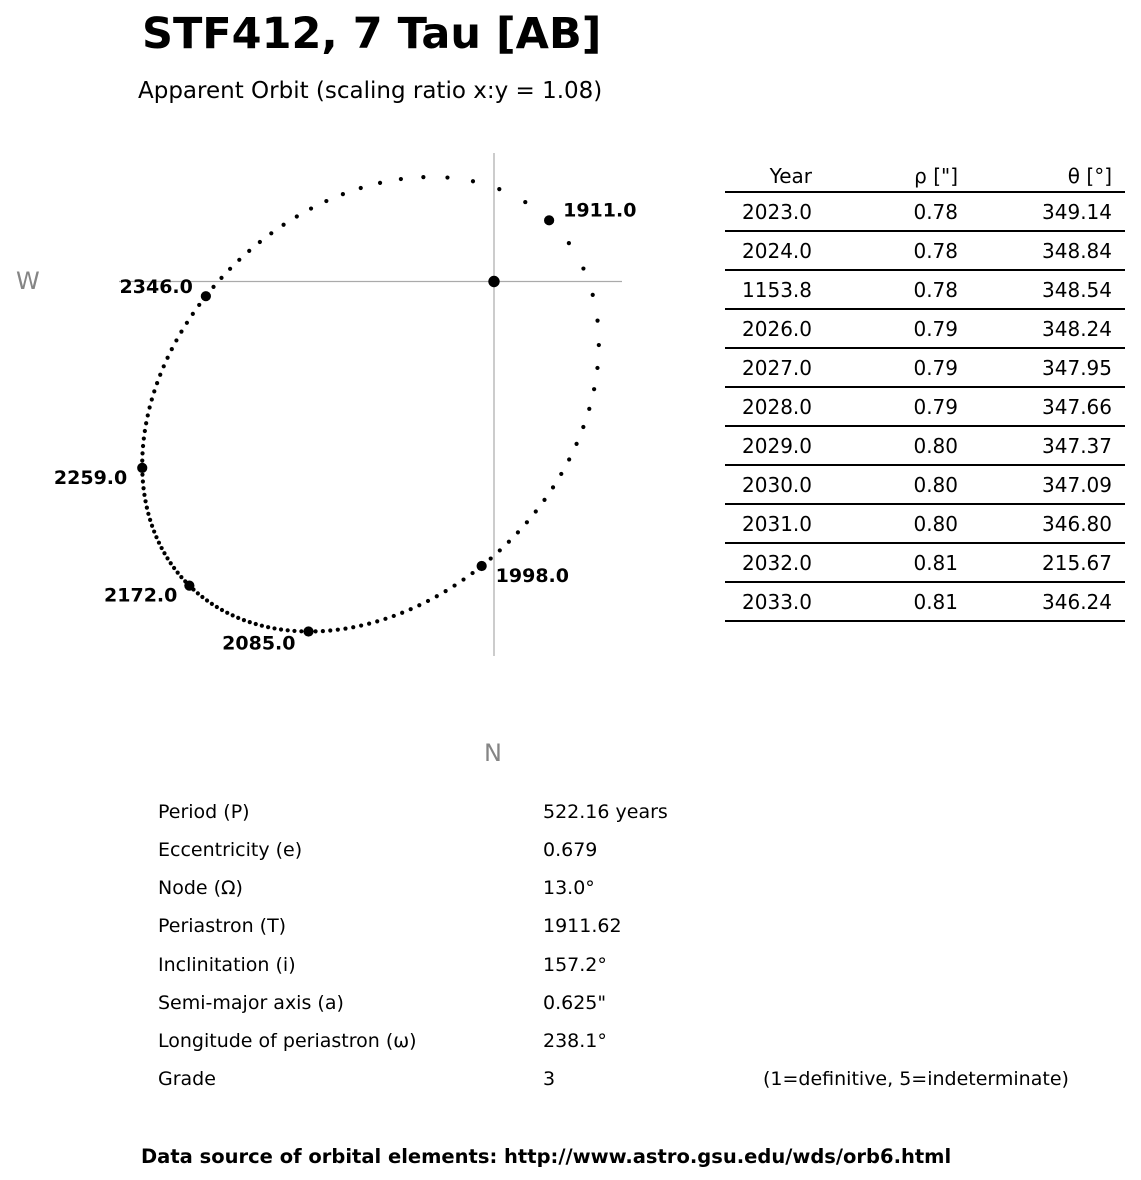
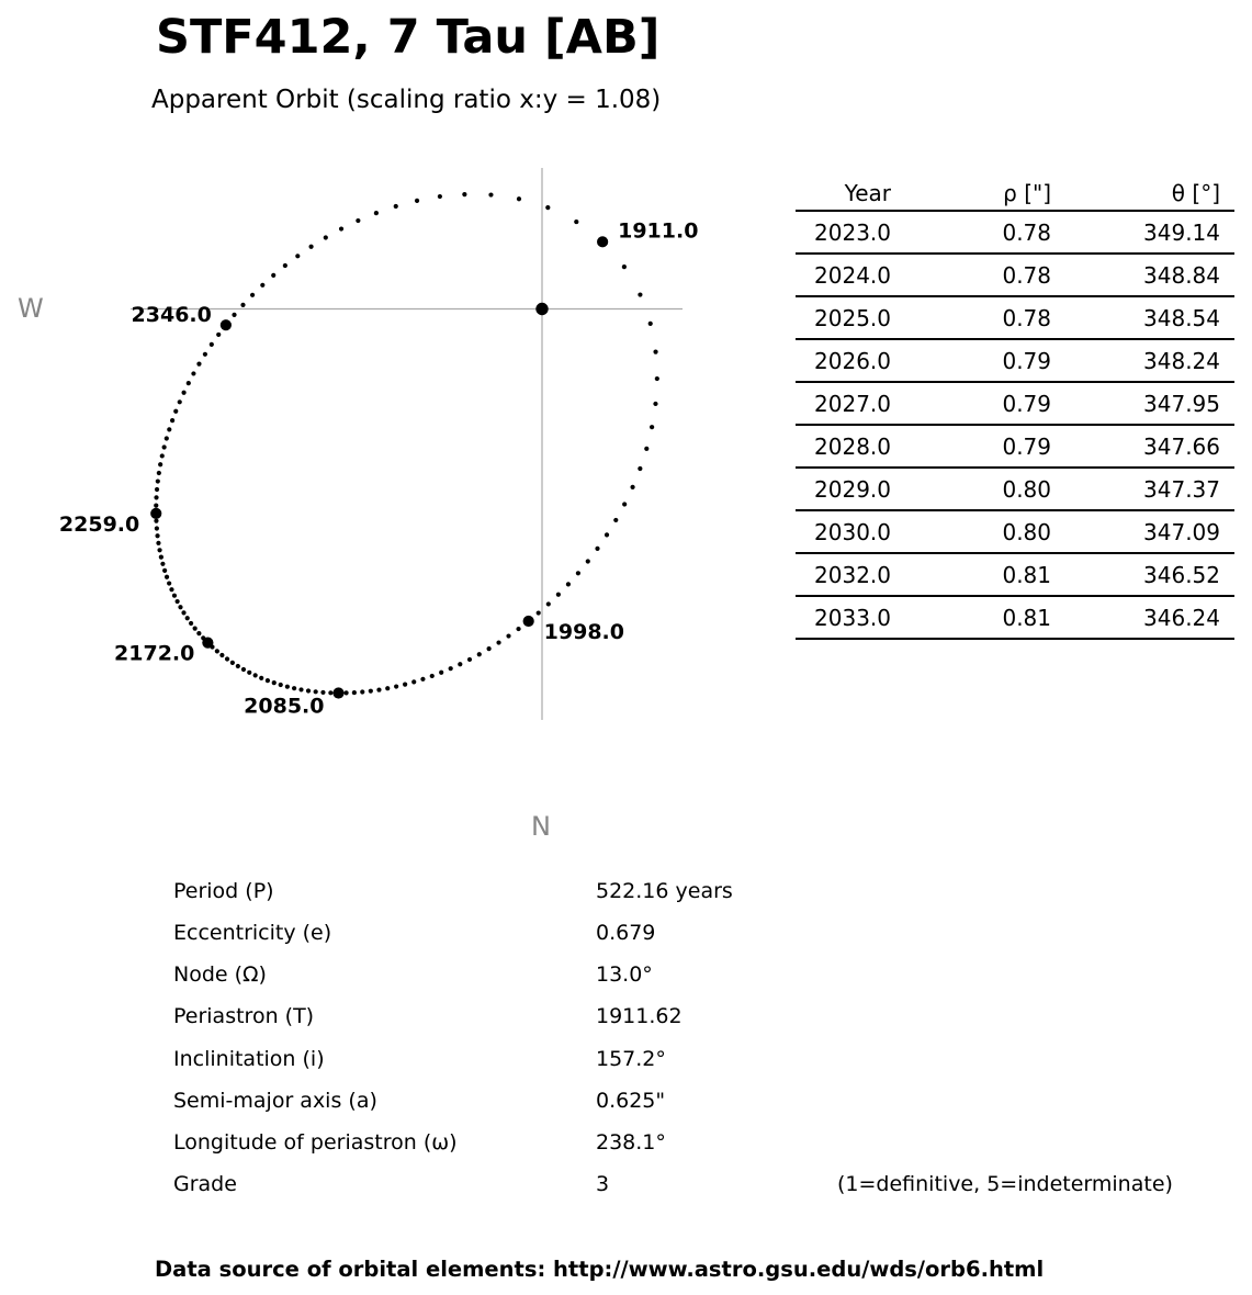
  STF412, 7 Tau [AB]
  Apparent Orbit (scaling ratio x:y = 1.08)
  1911.0
  1998.0
  2085.0
  2172.0
  2259.0
  2346.0
  W
  N
  Year	ρ ["]	θ [°]
  2023.0	0.78	349.14
  2024.0	0.78	348.84
- 1153.8	0.78	348.54
+ 2025.0	0.78	348.54
  2026.0	0.79	348.24
  2027.0	0.79	347.95
  2028.0	0.79	347.66
  2029.0	0.80	347.37
  2030.0	0.80	347.09
- 2031.0	0.80	346.80
- 2032.0	0.81	215.67
+ 2032.0	0.81	346.52
  2033.0	0.81	346.24
  Period (P)
  522.16 years
  Eccentricity (e)
  0.679
  Node (Ω)
  13.0°
  Periastron (T)
  1911.62
  Inclinitation (i)
  157.2°
  Semi-major axis (a)
  0.625"
  Longitude of periastron (ω)
  238.1°
  Grade
  3
  (1=definitive, 5=indeterminate)
  Data source of orbital elements: http://www.astro.gsu.edu/wds/orb6.html
